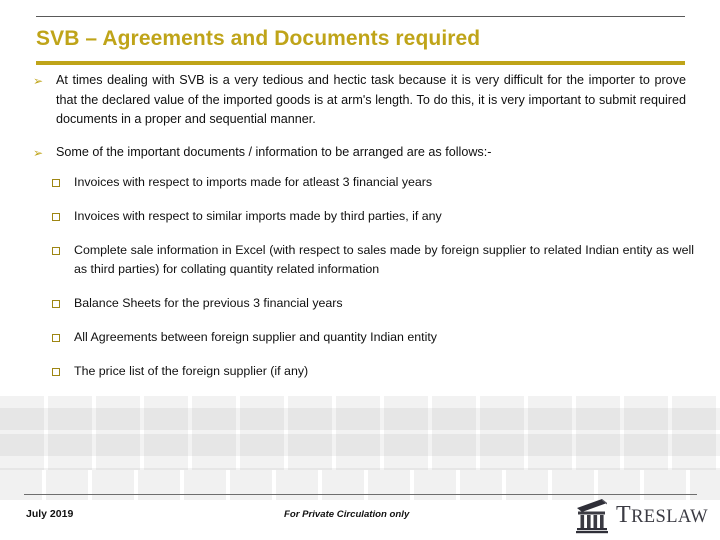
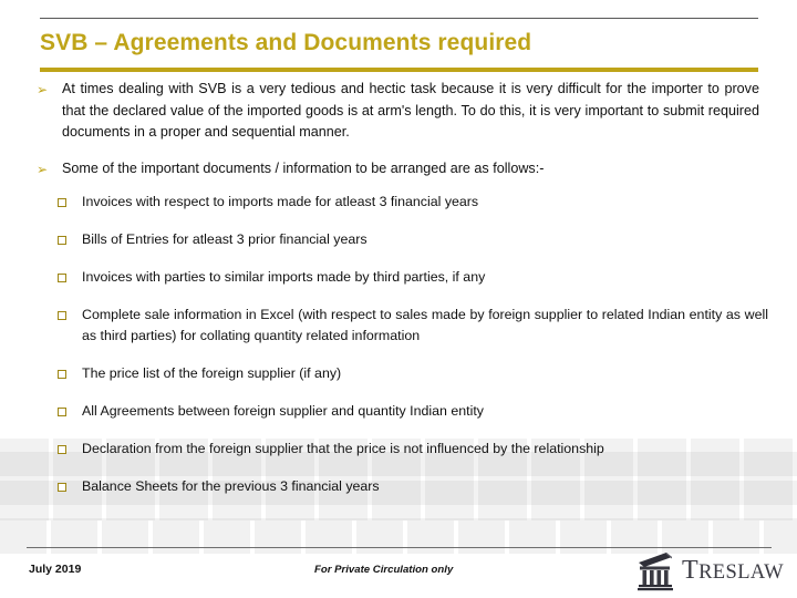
  SVB – Agreements and Documents required
  ➢
  At times dealing with SVB is a very tedious and hectic task because it is very difficult for the importer to prove that the declared value of the imported goods is at arm's length. To do this, it is very important to submit required documents in a proper and sequential manner.
  ➢
  Some of the important documents / information to be arranged are as follows:-
  Invoices with respect to imports made for atleast 3 financial years
+ Bills of Entries for atleast 3 prior financial years
- Invoices with respect to similar imports made by third parties, if any
+ Invoices with parties to similar imports made by third parties, if any
  Complete sale information in Excel (with respect to sales made by foreign supplier to related Indian entity as well as third parties) for collating quantity related information
- Balance Sheets for the previous 3 financial years
+ The price list of the foreign supplier (if any)
  All Agreements between foreign supplier and quantity Indian entity
+ Declaration from the foreign supplier that the price is not influenced by the relationship
- The price list of the foreign supplier (if any)
+ Balance Sheets for the previous 3 financial years
  July 2019
  For Private Circulation only
  TRESLAW
